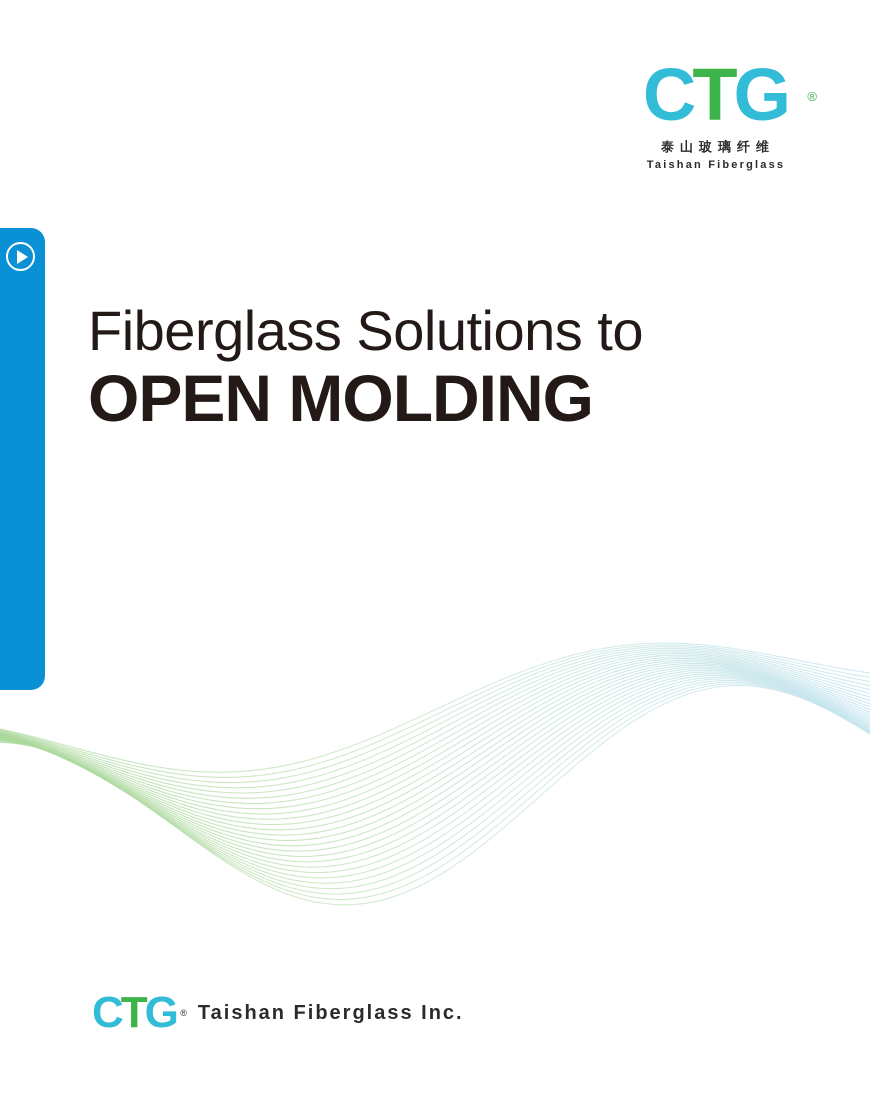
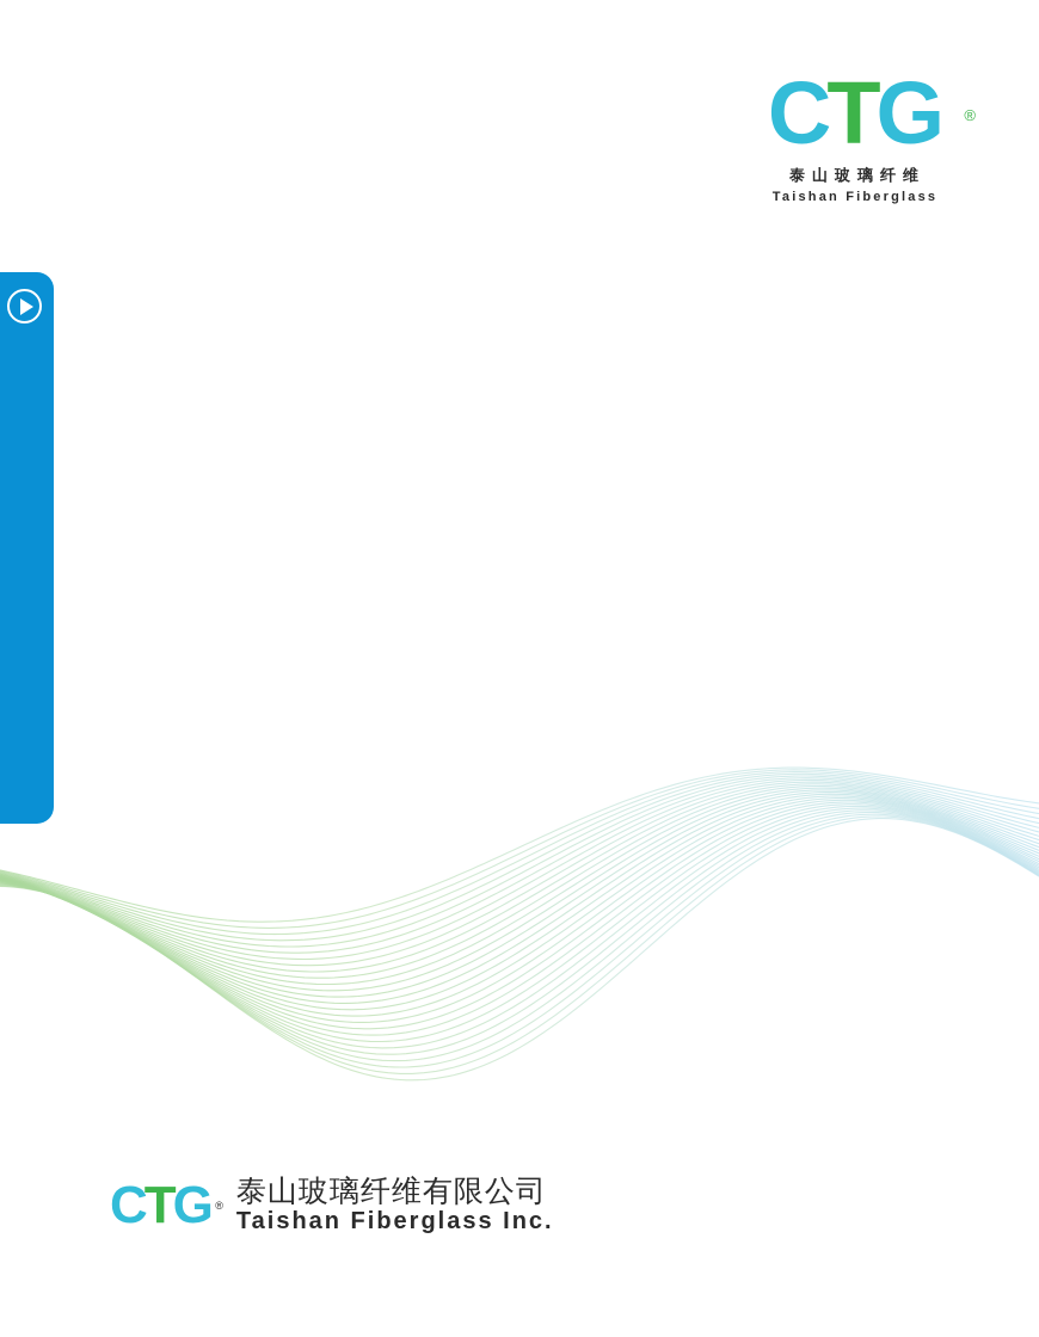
  CTG
  ®
  泰山玻璃纤维
  Taishan Fiberglass
- Fiberglass Solutions to
- OPEN MOLDING
  CTG
  ®
+ 泰山玻璃纤维有限公司
  Taishan Fiberglass Inc.
